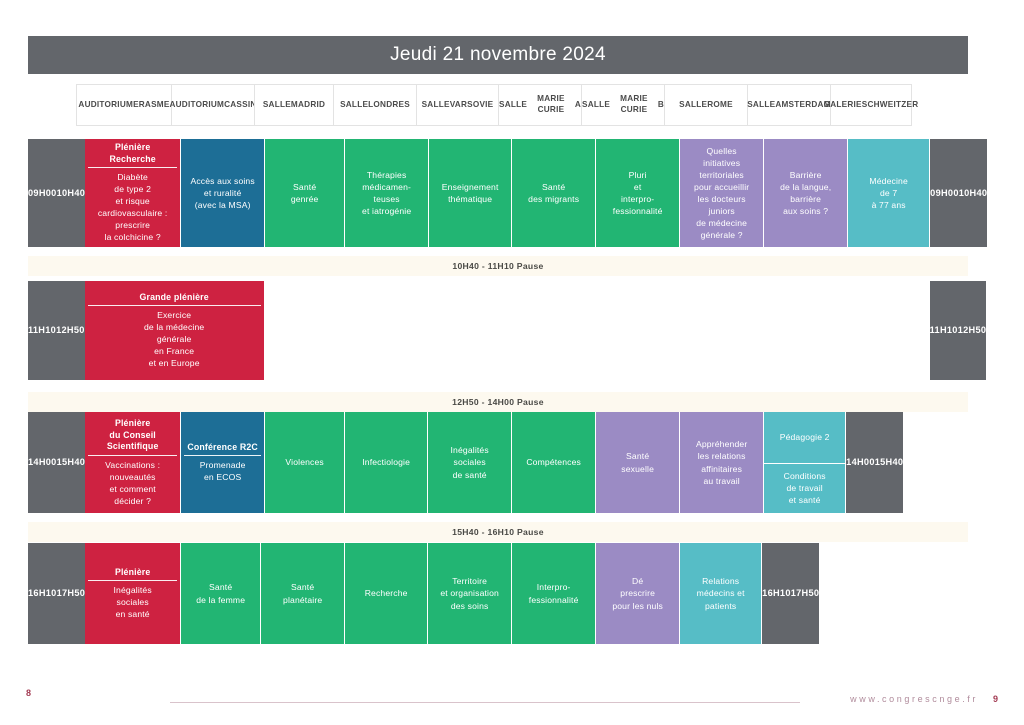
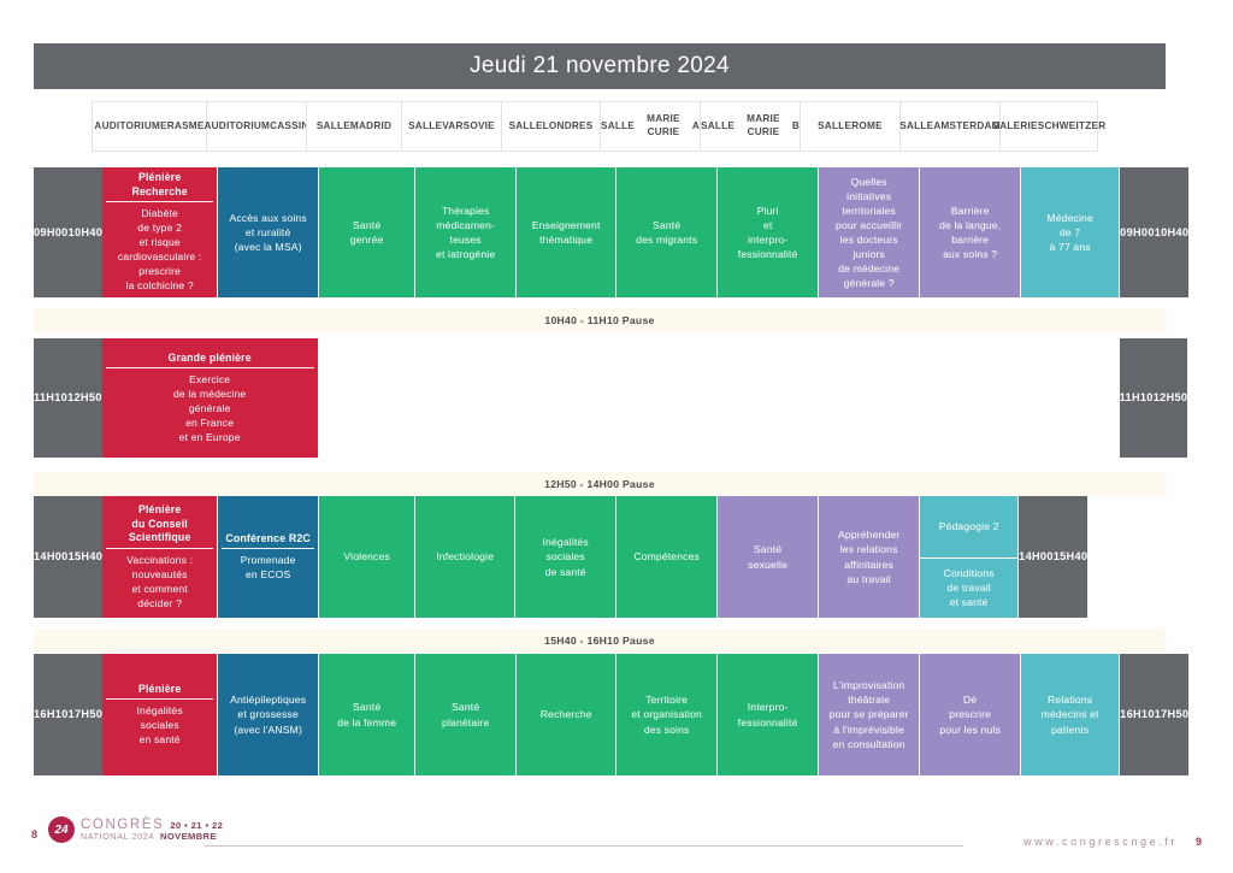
  Jeudi 21 novembre 2024
  AUDITORIUM
  ERASME
  AUDITORIUM
  CASSI
  SALLE
  MADRID
  SALLE
- LONDRES
+ VARSOVIE
  SALLE
- VARSOVIE
+ LONDRES
  SALLE
  MARIE CURIE
  A
  SALLE
  MARIE CURIE
  B
  SALLE
  ROME
  SALLE
  AMSTERDAM
  GALERIE
  SCHWEITZER
  8
+ 24
+ CONGRÈS
+ 20 • 21 • 22
+ NATIONAL 2024
+ NOVEMBRE
  www.congrescnge.fr
  9
  09H00
  10H40
  Plénière
  Recherche
  Diabète
  de type 2
  et risque
  cardiovasculaire :
  prescrire
  la colchicine ?
  Accès aux soins
  et ruralité
  (avec la MSA)
  Santé
  genrée
  Thérapies
  médicamen-
  teuses
  et iatrogénie
  Enseignement
  thématique
  Santé
  des migrants
  Pluri
  et
  interpro-
  fessionnalité
  Quelles
  initiatives
  territoriales
  pour accueillir
  les docteurs
  juniors
  de médecine
  générale ?
  Barrière
  de la langue,
  barrière
  aux soins ?
  Médecine
  de 7
  à 77 ans
  09H00
  10H40
  11H10
  12H50
  Grande plénière
  Exercice
  de la médecine
  générale
  en France
  et en Europe
  11H10
  12H50
  14H00
  15H40
  Plénière
  du Conseil
  Scientifique
  Vaccinations :
  nouveautés
  et comment
  décider ?
  Conférence R2C
  Promenade
  en ECOS
  Violences
  Infectiologie
  Inégalités
  sociales
  de santé
  Compétences
  Santé
  sexuelle
  Appréhender
  les relations
  affinitaires
  au travail
  Pédagogie 2
  Conditions
  de travail
  et santé
  14H00
  15H40
  16H10
  17H50
  Plénière
  Inégalités
  sociales
  en santé
+ Antiépileptiques
+ et grossesse
+ (avec l'ANSM)
  Santé
  de la femme
  Santé
  planétaire
  Recherche
  Territoire
  et organisation
  des soins
  Interpro-
  fessionnalité
+ L'improvisation
+ théâtrale
+ pour se préparer
+ à l'imprévisible
+ en consultation
  Dé
  prescrire
  pour les nuls
  Relations
  médecins et
  patients
  16H10
  17H50
  10H40 - 11H10 Pause
  12H50 - 14H00 Pause
  15H40 - 16H10 Pause
